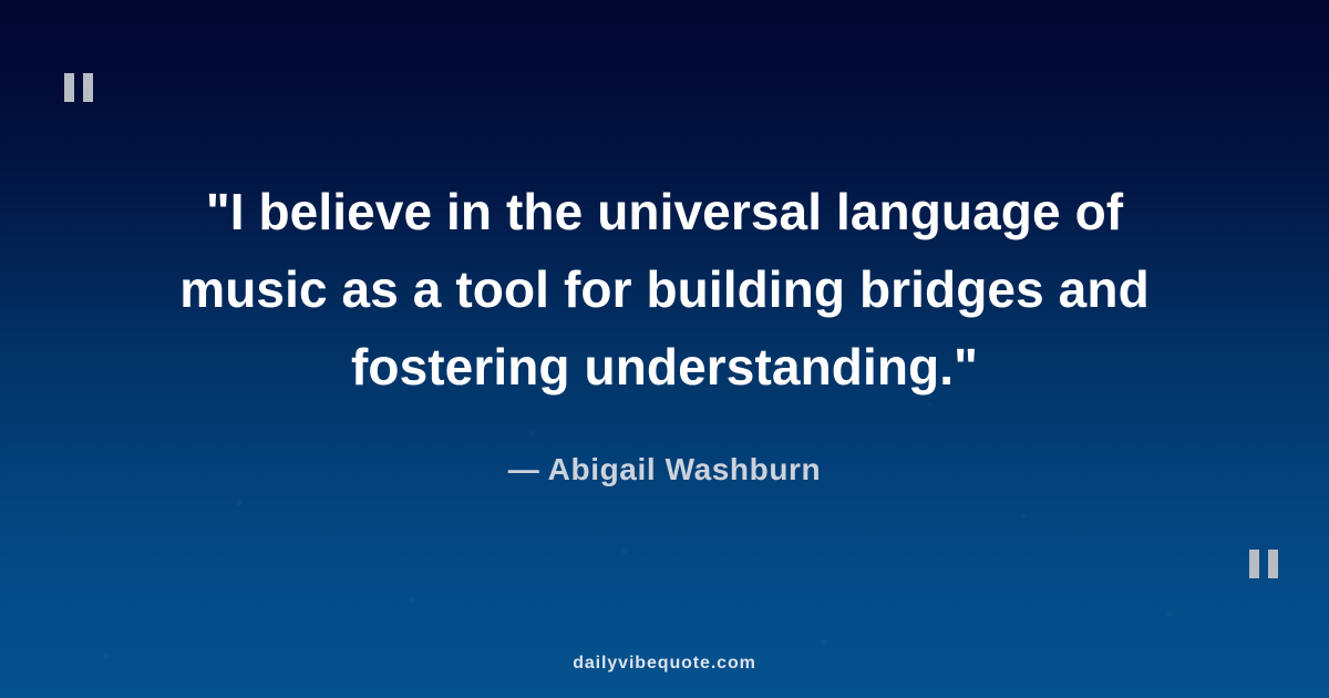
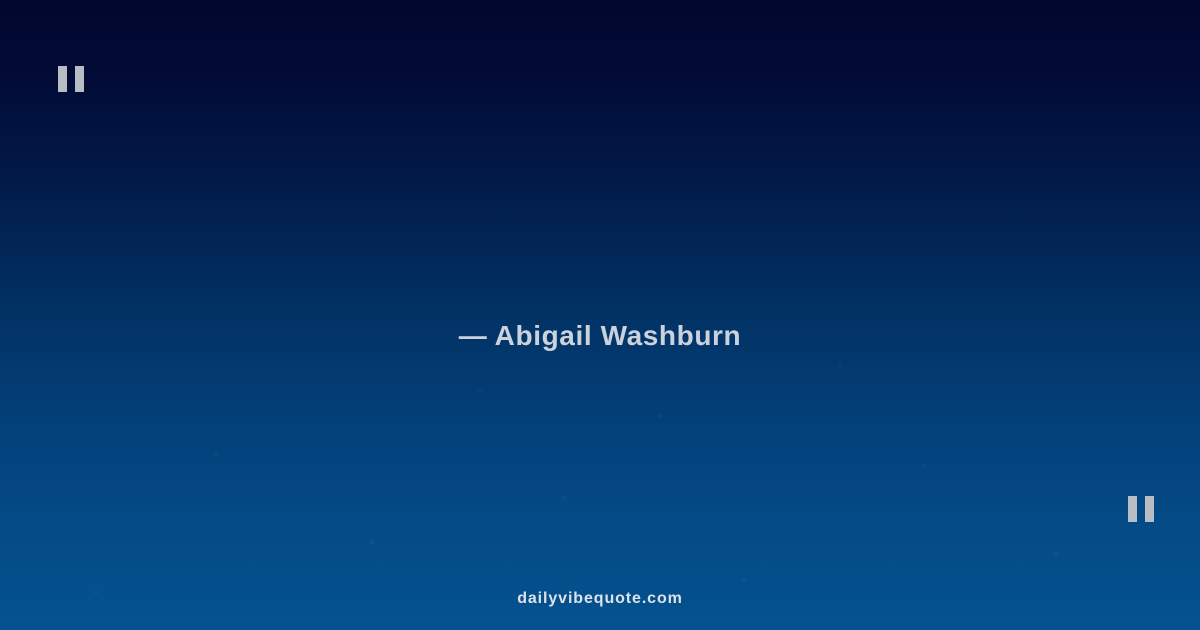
- "I believe in the universal language of
- music as a tool for building bridges and
- fostering understanding."
  — Abigail Washburn
  dailyvibequote.com
